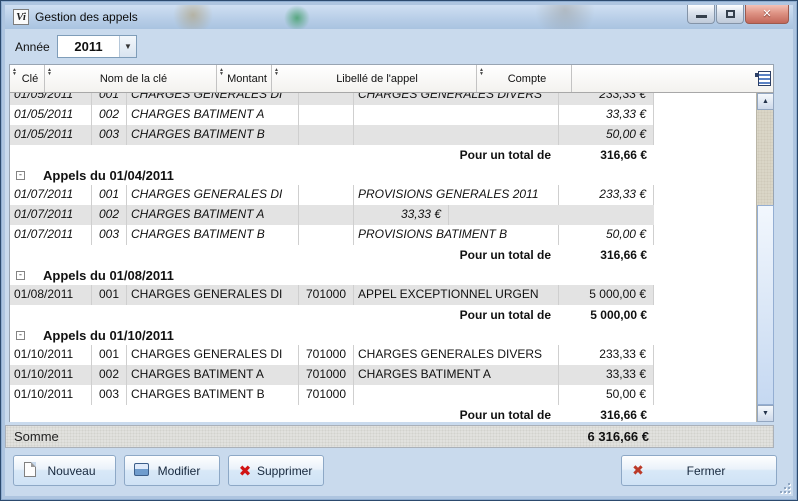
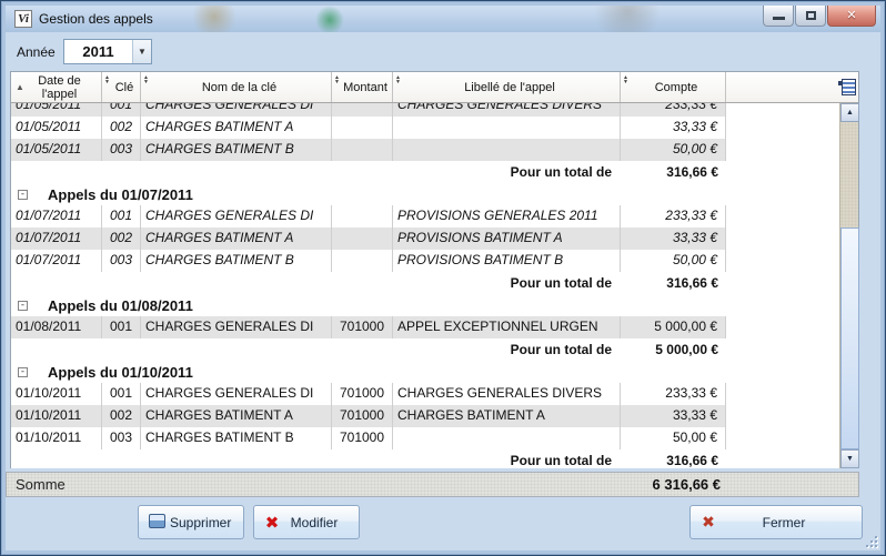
  Vi
  Gestion des appels
  ✕
  Année
  2011
  ▼
+ ▲
+ Date de l'appel
  Clé
  Nom de la clé
  Montant
  Libellé de l'appel
  Compte
  01/05/2011
  001
  CHARGES GENERALES DI
  CHARGES GENERALES DIVERS
  233,33 €
  01/05/2011
  002
  CHARGES BATIMENT A
  33,33 €
  01/05/2011
  003
  CHARGES BATIMENT B
  50,00 €
  Pour un total de
  316,66 €
  -
- Appels du 01/04/2011
+ Appels du 01/07/2011
  01/07/2011
  001
  CHARGES GENERALES DI
  PROVISIONS GENERALES 2011
  233,33 €
  01/07/2011
  002
  CHARGES BATIMENT A
+ PROVISIONS BATIMENT A
  33,33 €
  01/07/2011
  003
  CHARGES BATIMENT B
  PROVISIONS BATIMENT B
  50,00 €
  Pour un total de
  316,66 €
  -
  Appels du 01/08/2011
  01/08/2011
  001
  CHARGES GENERALES DI
  701000
  APPEL EXCEPTIONNEL URGEN
  5 000,00 €
  Pour un total de
  5 000,00 €
  -
  Appels du 01/10/2011
  01/10/2011
  001
  CHARGES GENERALES DI
  701000
  CHARGES GENERALES DIVERS
  233,33 €
  01/10/2011
  002
  CHARGES BATIMENT A
  701000
  CHARGES BATIMENT A
  33,33 €
  01/10/2011
  003
  CHARGES BATIMENT B
  701000
  50,00 €
  Pour un total de
  316,66 €
  Somme
  6 316,66 €
- Nouveau
- Modifier
+ Supprimer
  ✖
- Supprimer
+ Modifier
  ✖
  Fermer
